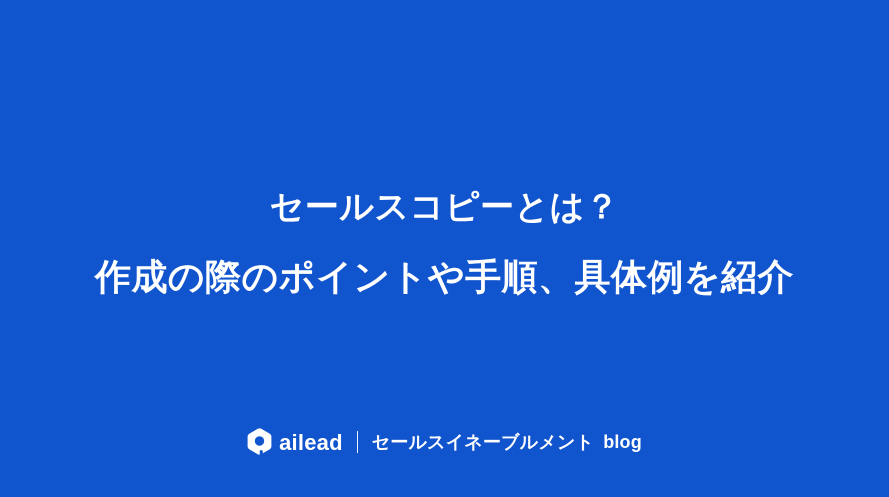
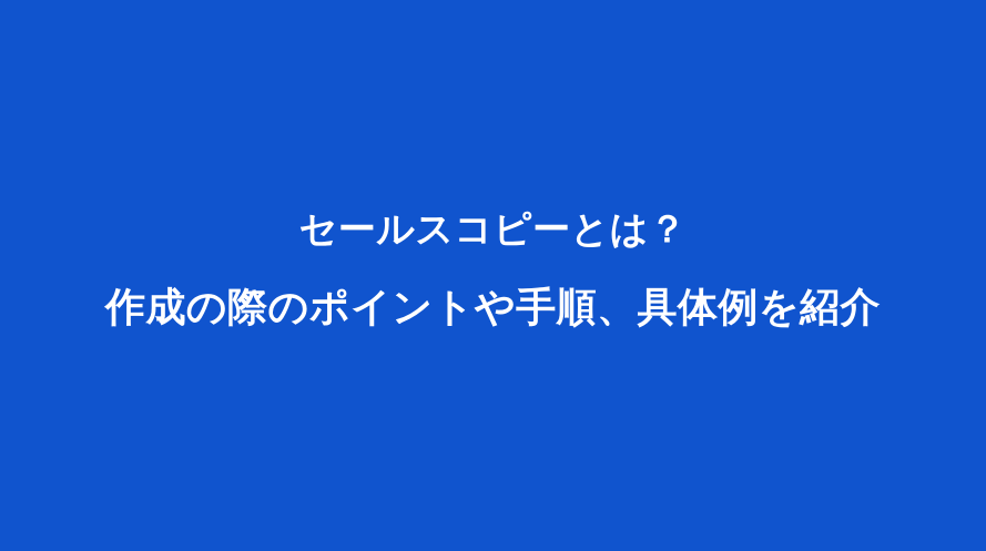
  セールスコピーとは？
  作成の際のポイントや手順、具体例を紹介
- ailead
- セールスイネーブルメント
- blog
